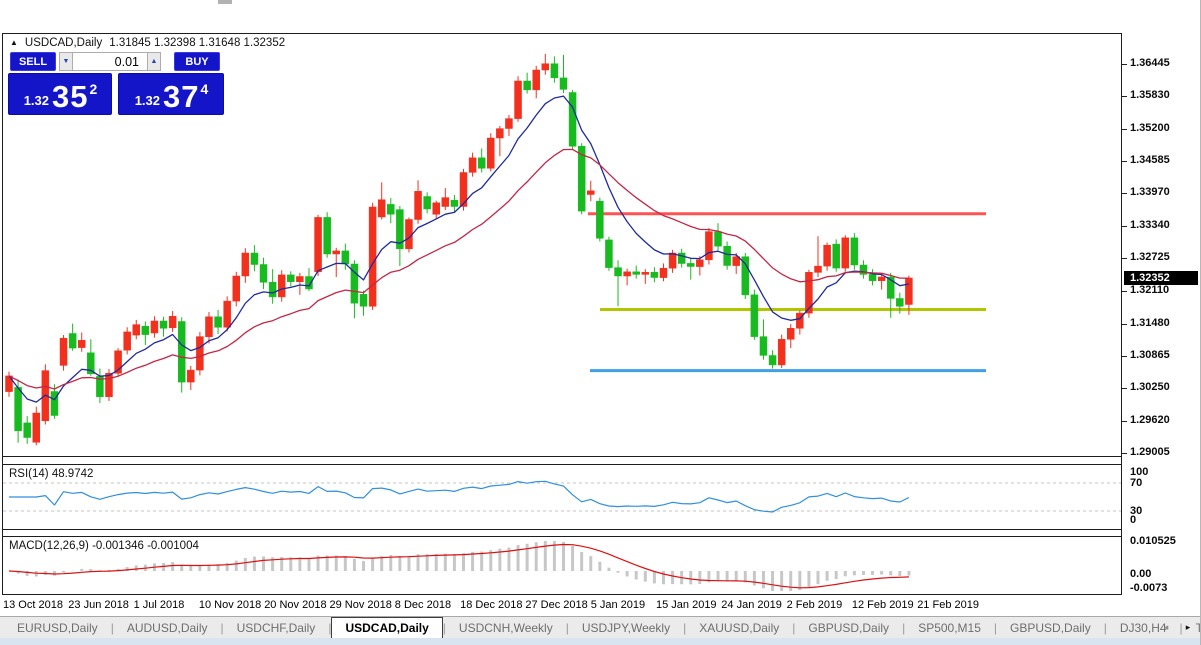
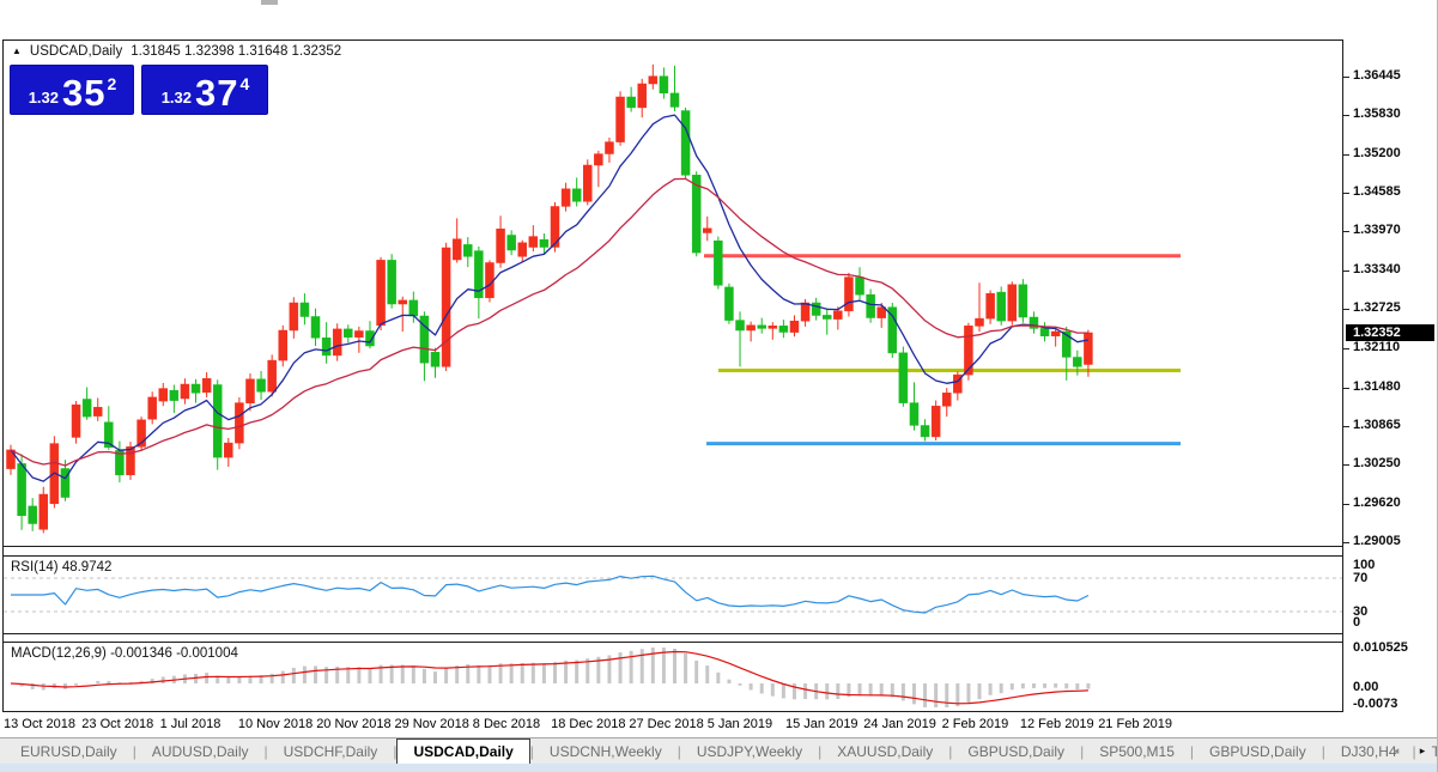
  ▲
  USDCAD,Daily
  1.31845 1.32398 1.31648 1.32352
- SELL
- 0.01
- BUY
  1.32
  35
  2
  1.32
  37
  4
  1.36445
  1.35830
  1.35200
  1.34585
  1.33970
  1.33340
  1.32725
  1.32110
  1.31480
  1.30865
  1.30250
  1.29620
  1.29005
  100
  70
  30
  0
  0.010525
  0.00
  -0.0073
  1.32352
  RSI(14) 48.9742
  MACD(12,26,9) -0.001346 -0.001004
  13 Oct 2018
- 23 Jun 2018
+ 23 Oct 2018
  1 Jul 2018
  10 Nov 2018
  20 Nov 2018
  29 Nov 2018
  8 Dec 2018
  18 Dec 2018
  27 Dec 2018
  5 Jan 2019
  15 Jan 2019
  24 Jan 2019
  2 Feb 2019
  12 Feb 2019
  21 Feb 2019
  EURUSD,Daily
  |
  AUDUSD,Daily
  |
  USDCHF,Daily
  |
  USDCAD,Daily
  |
  USDCNH,Weekly
  |
  USDJPY,Weekly
  |
  XAUUSD,Daily
  |
  GBPUSD,Daily
  |
  SP500,M15
  |
  GBPUSD,Daily
  |
  DJ30,H4
  |
  ◂
  ▸
